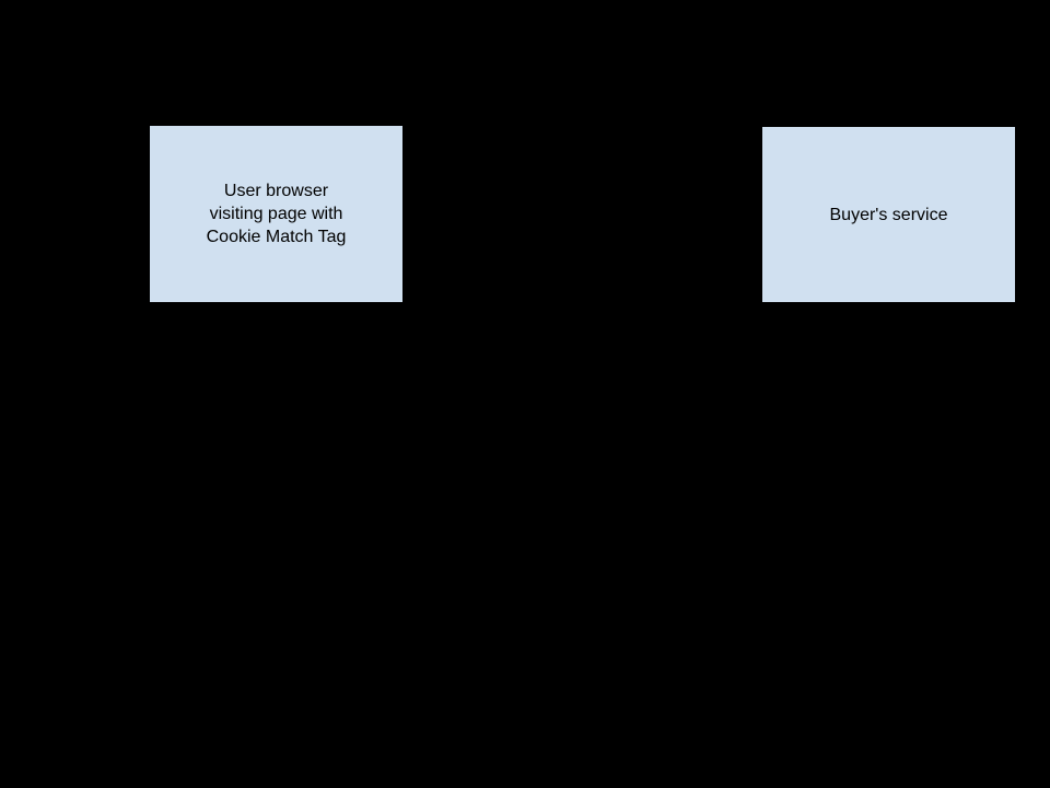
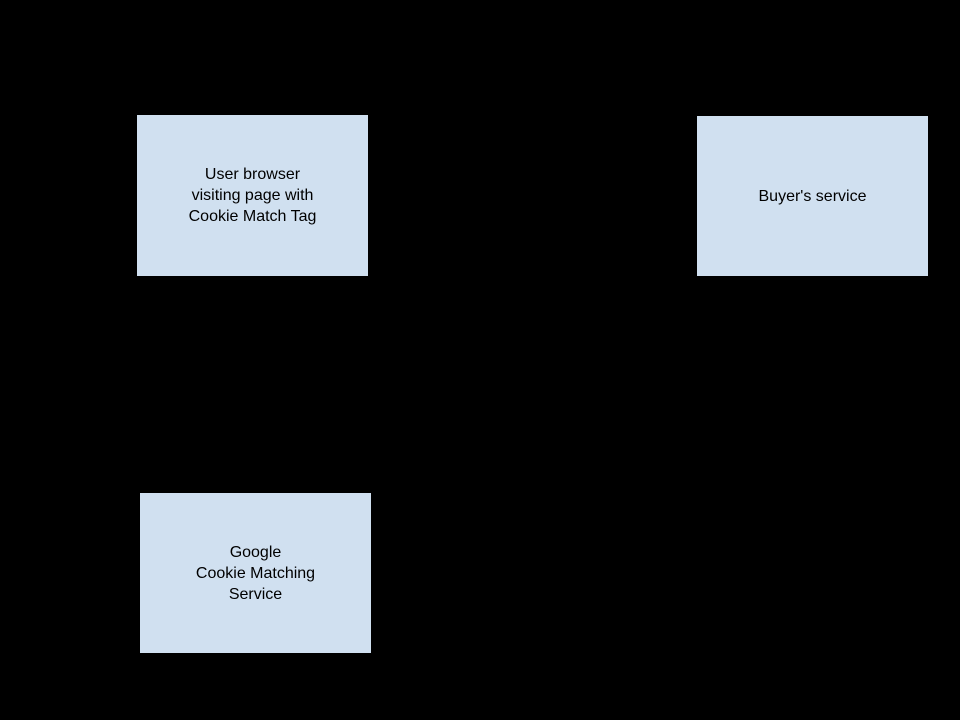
  User browser
  visiting page with
  Cookie Match Tag
  Buyer's service
+ Google
+ Cookie Matching
+ Service
